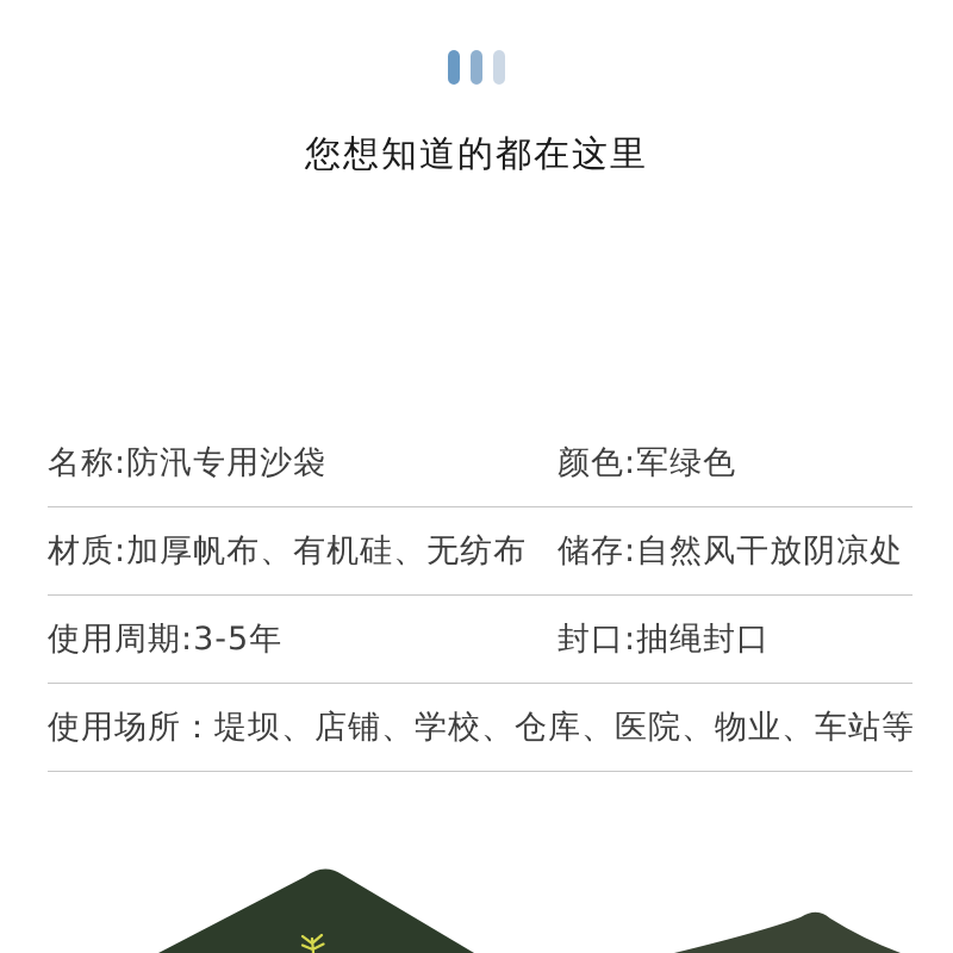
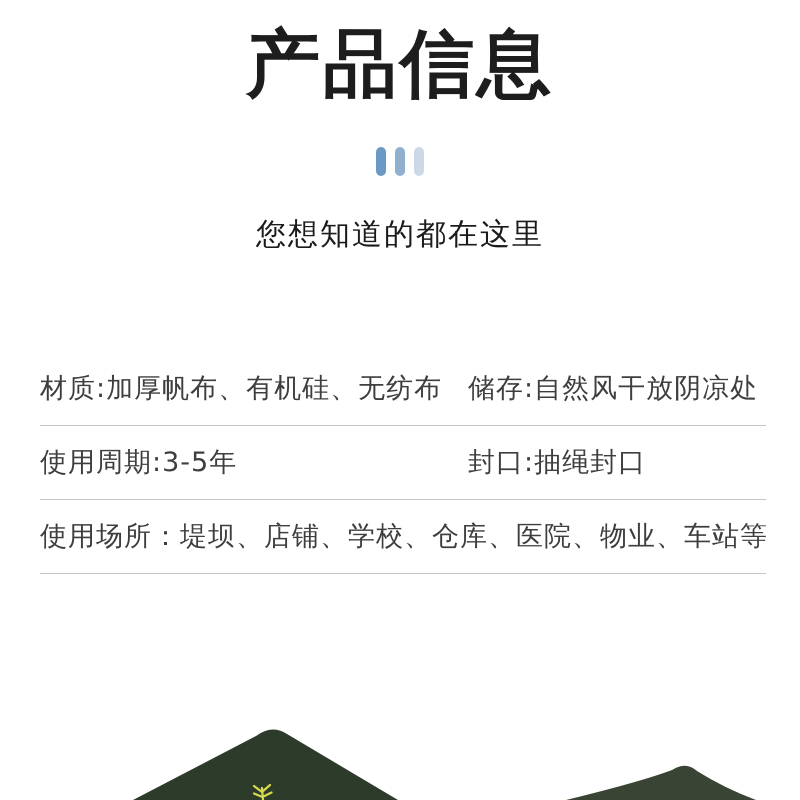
+ 产品信息
  您想知道的都在这里
- 名称:防汛专用沙袋
- 颜色:军绿色
  材质:加厚帆布、有机硅、无纺布
  储存:自然风干放阴凉处
  使用周期:3-5年
  封口:抽绳封口
  使用场所：堤坝、店铺、学校、仓库、医院、物业、车站等
